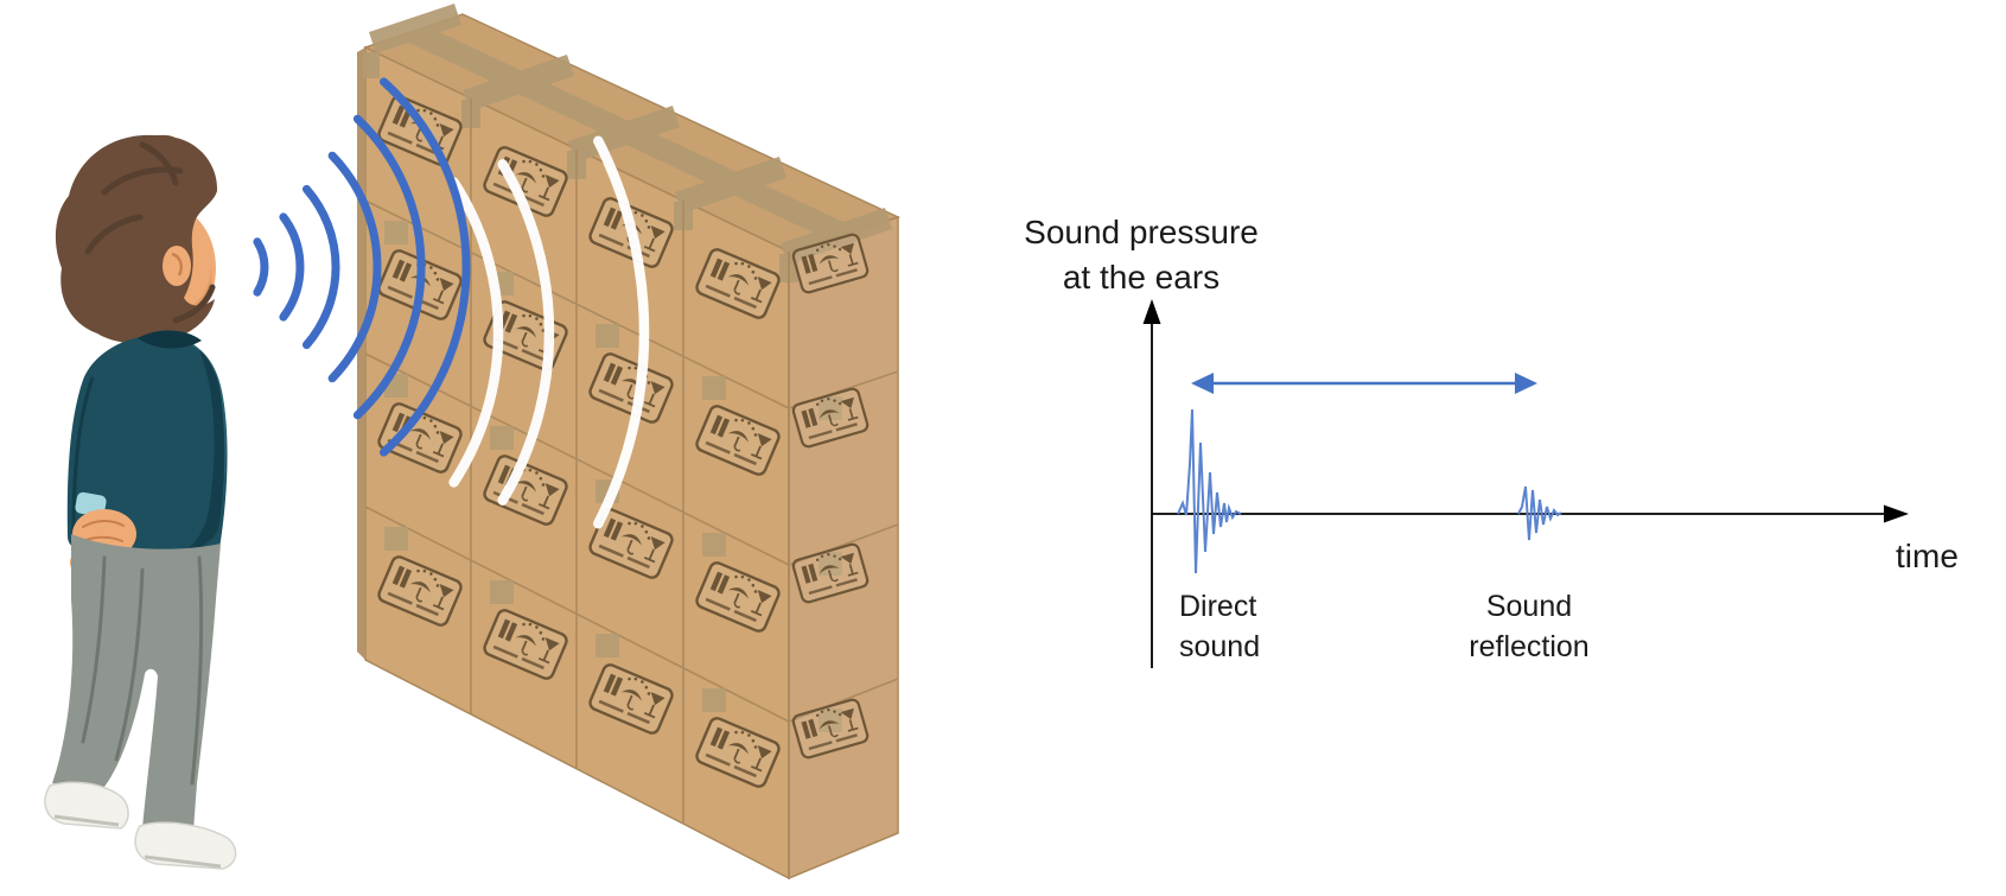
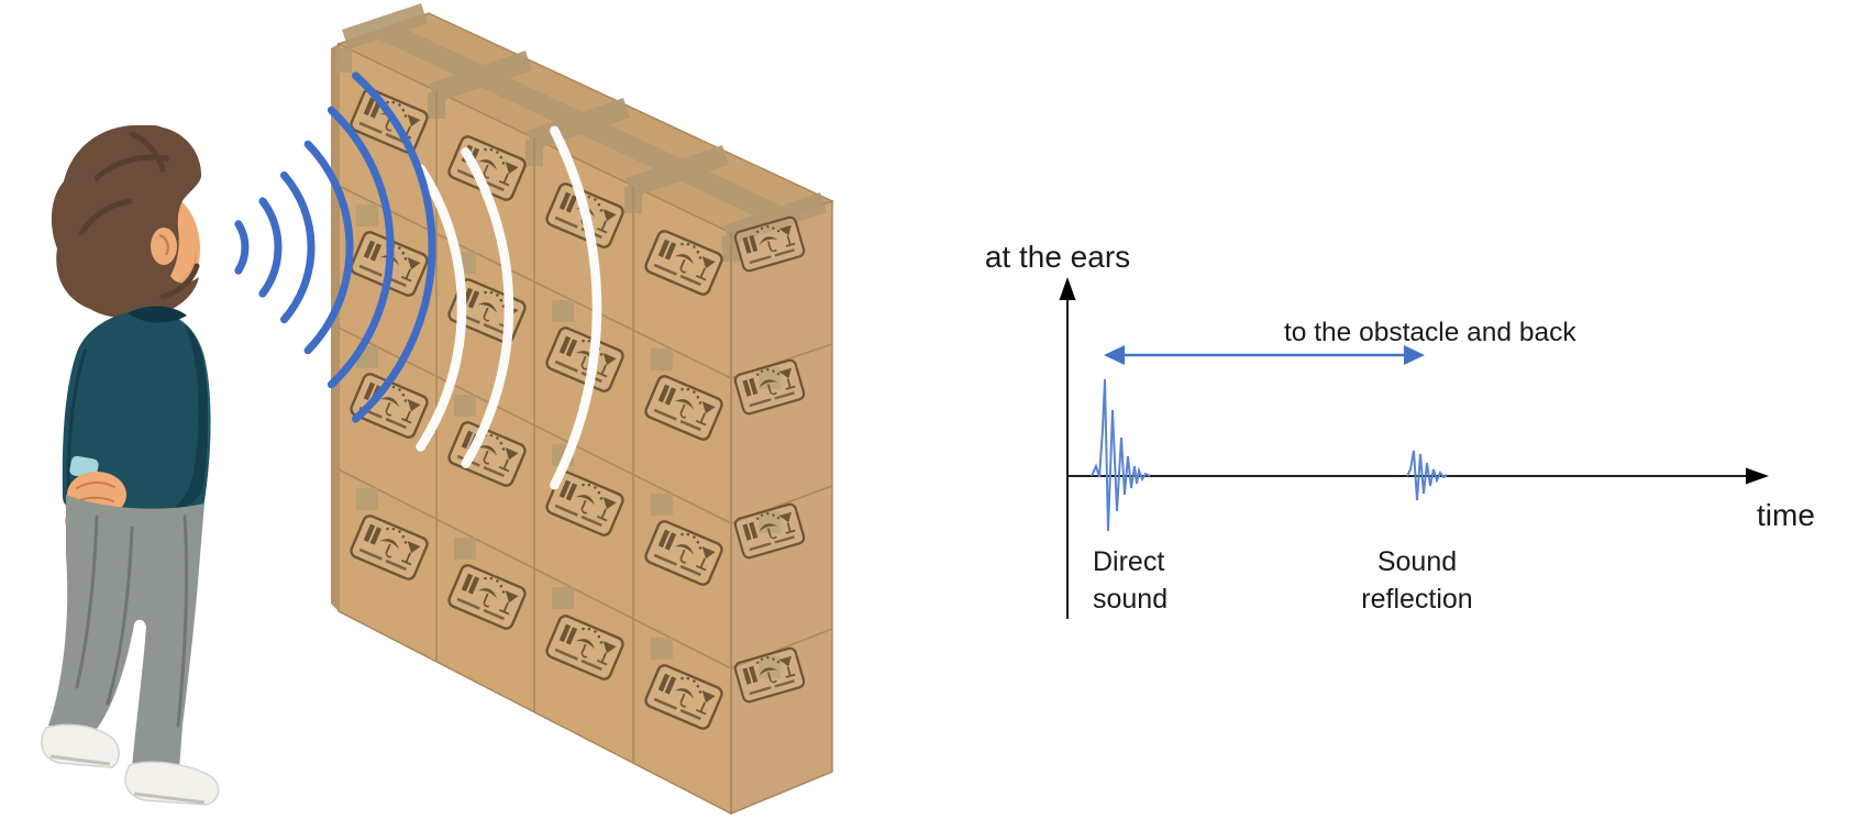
- Sound pressure
  at the ears
+ to the obstacle and back
  time
  Direct
  sound
  Sound
  reflection
